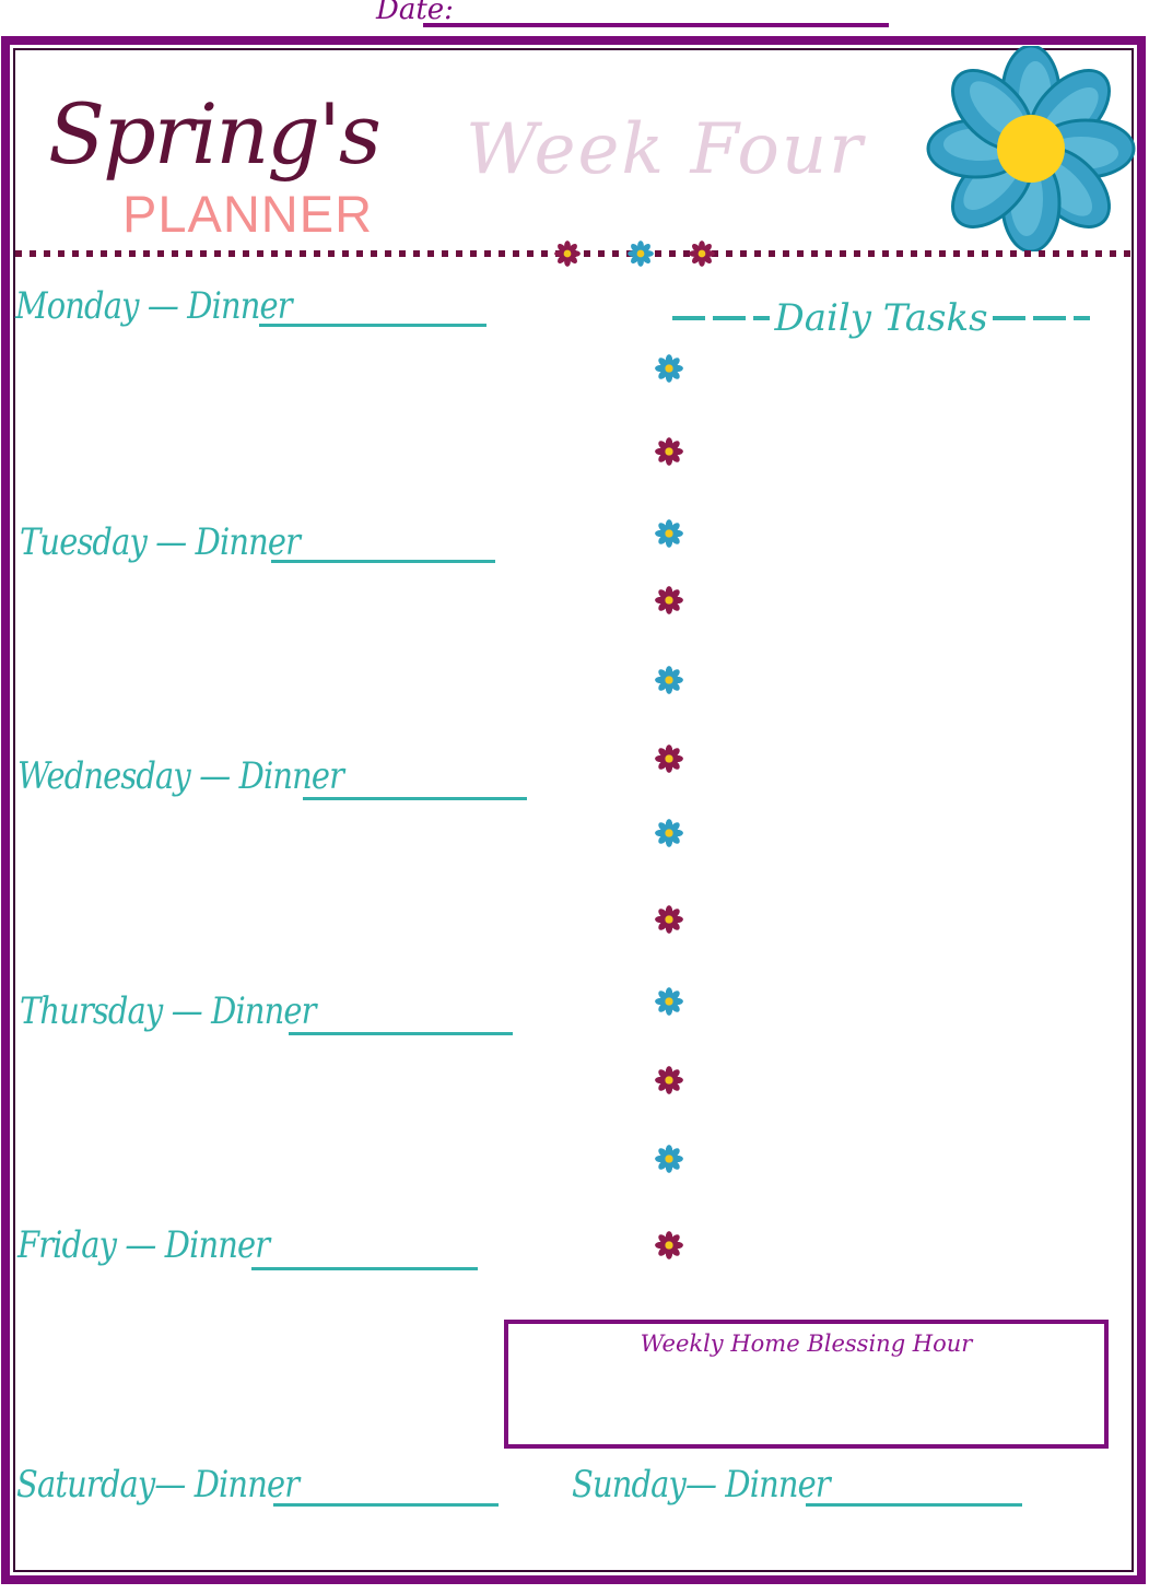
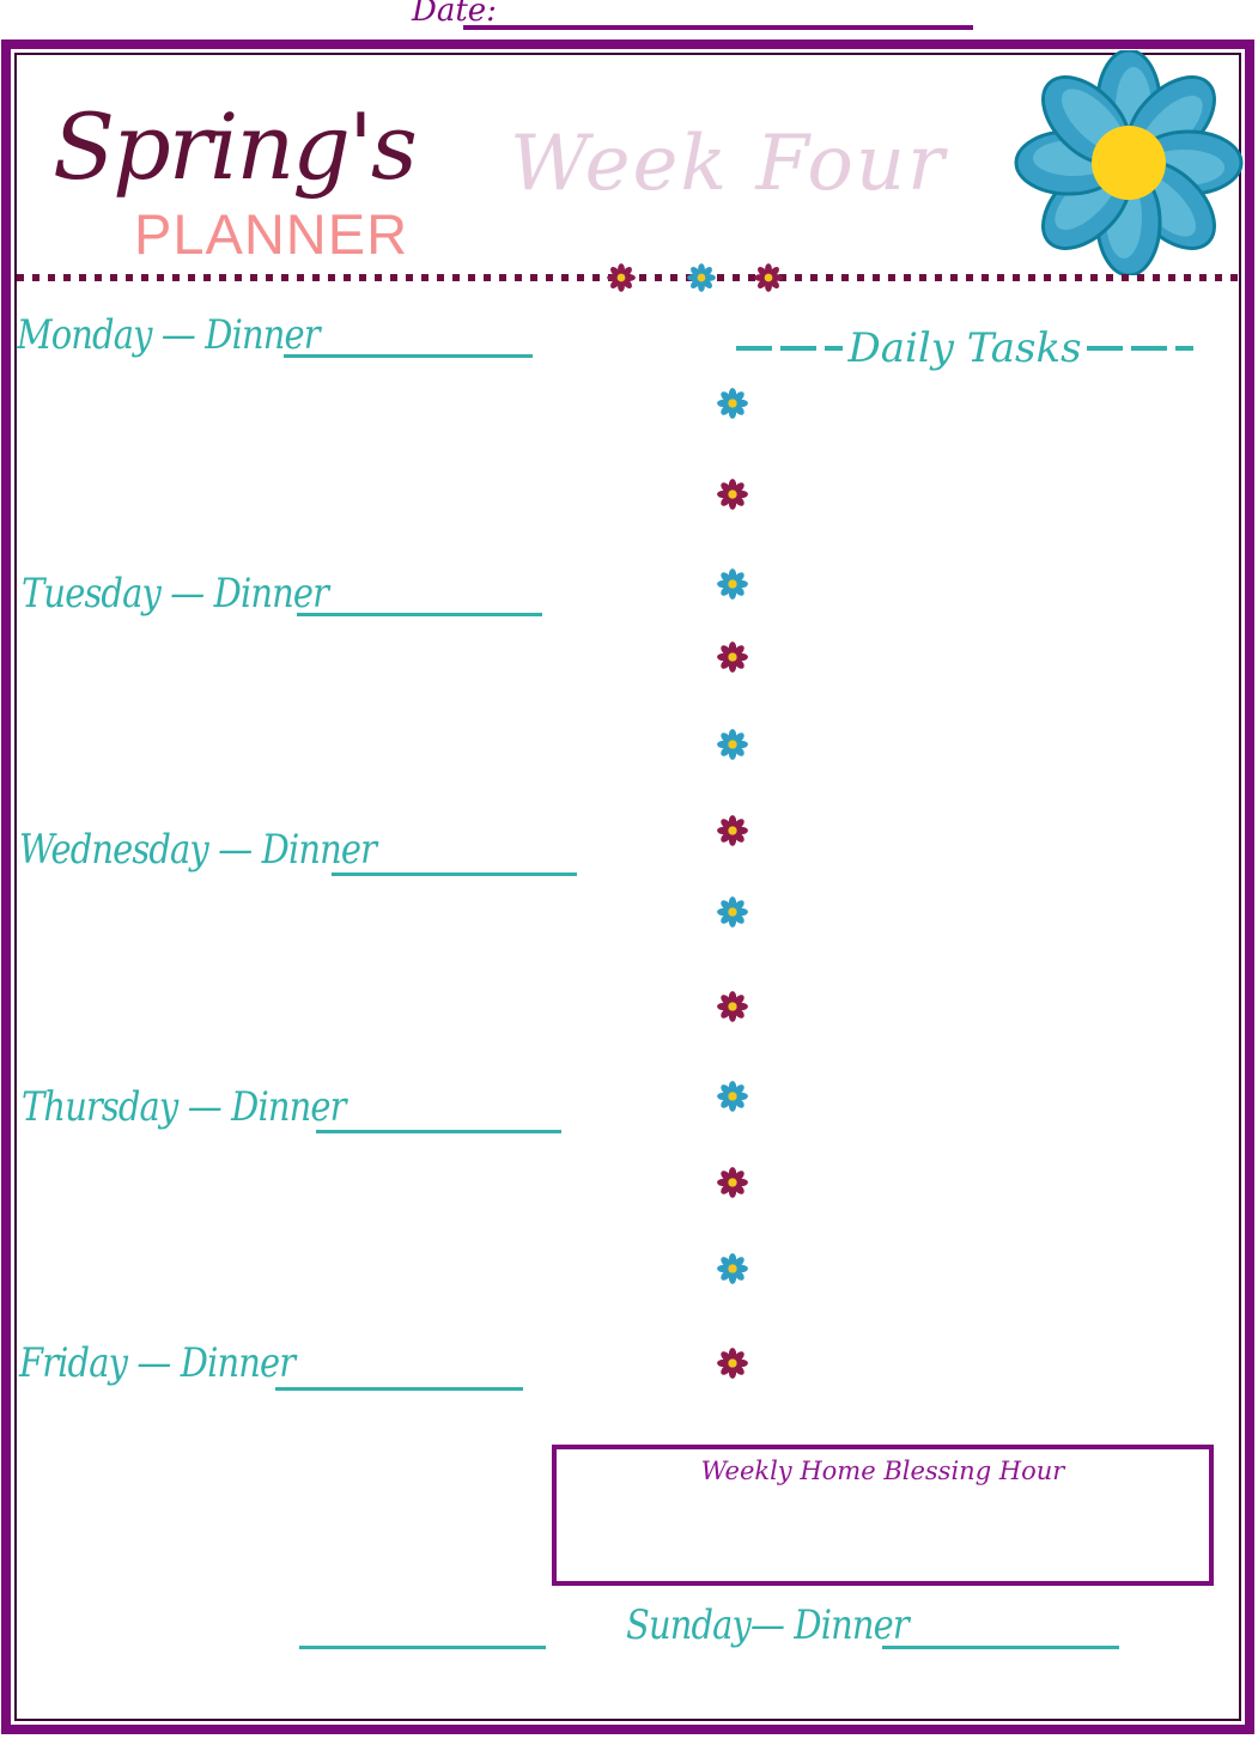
  Date:
  Spring's
  PLANNER
  Week Four
  Daily Tasks
  Monday — Dinner
  Tuesday — Dinner
  Wednesday — Dinner
  Thursday — Dinner
  Friday — Dinner
- Saturday— Dinner
  Sunday— Dinner
  Weekly Home Blessing Hour
